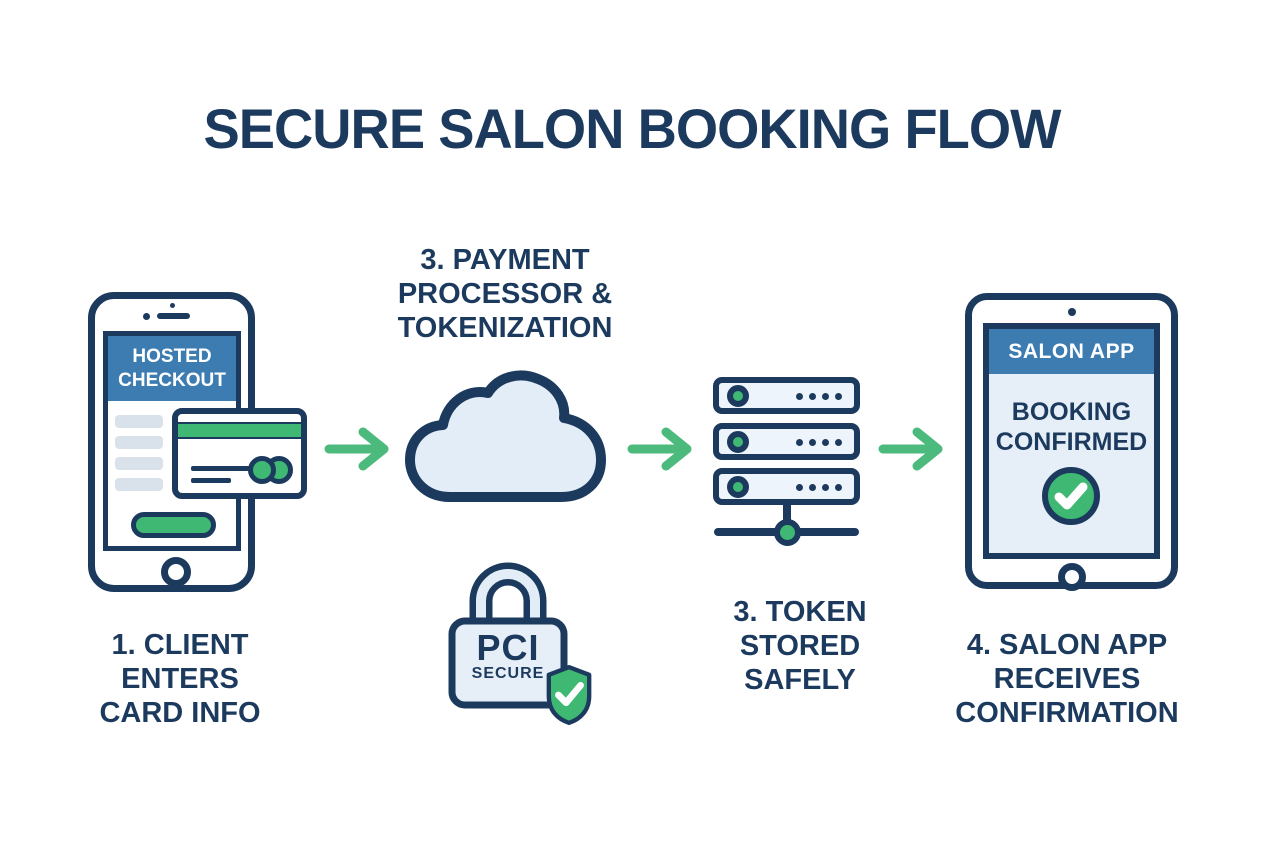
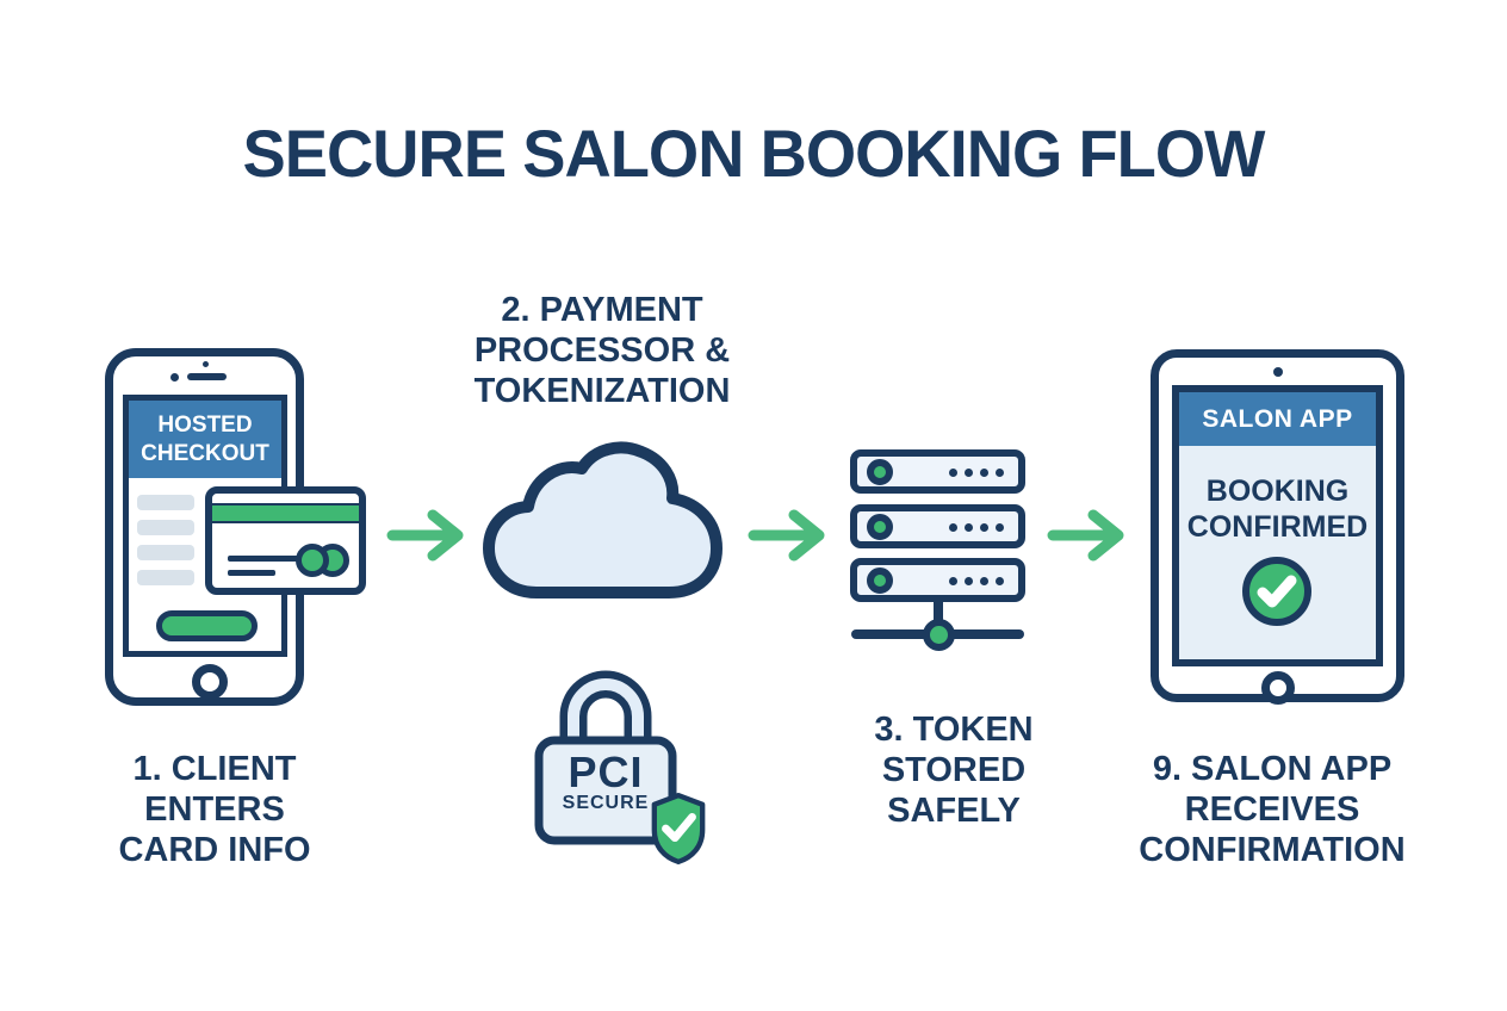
  SECURE SALON BOOKING FLOW
- 3. PAYMENT
+ 2. PAYMENT
  PROCESSOR &
  TOKENIZATION
  HOSTED
  CHECKOUT
  SALON APP
  BOOKING
  CONFIRMED
  PCI
  SECURE
  1. CLIENT
  ENTERS
  CARD INFO
  3. TOKEN
  STORED
  SAFELY
- 4. SALON APP
+ 9. SALON APP
  RECEIVES
  CONFIRMATION
